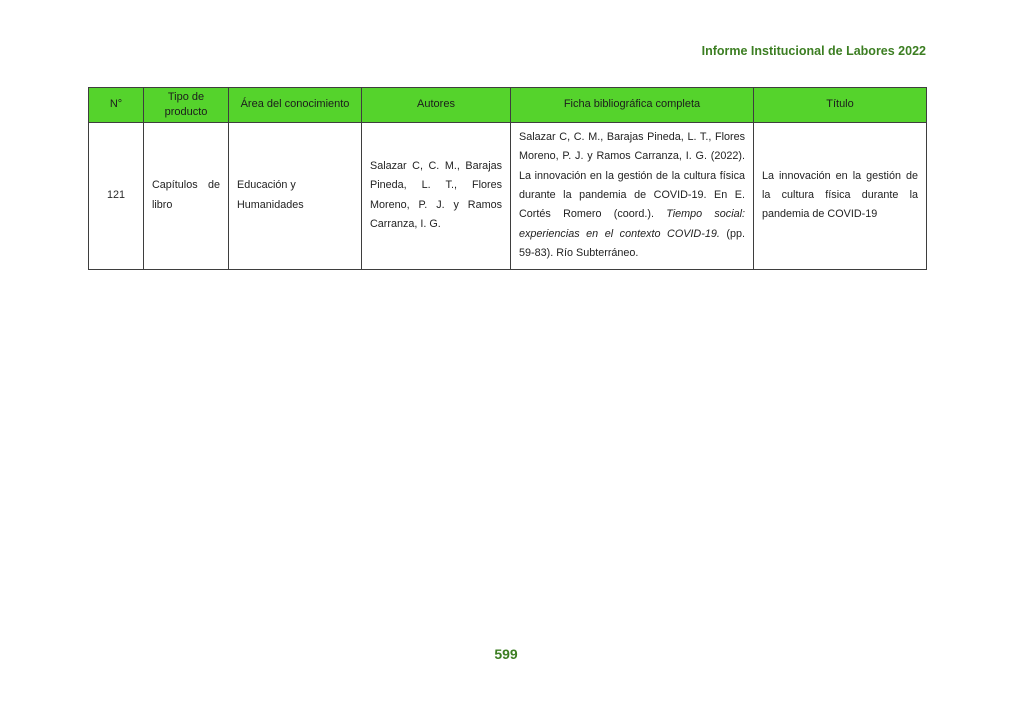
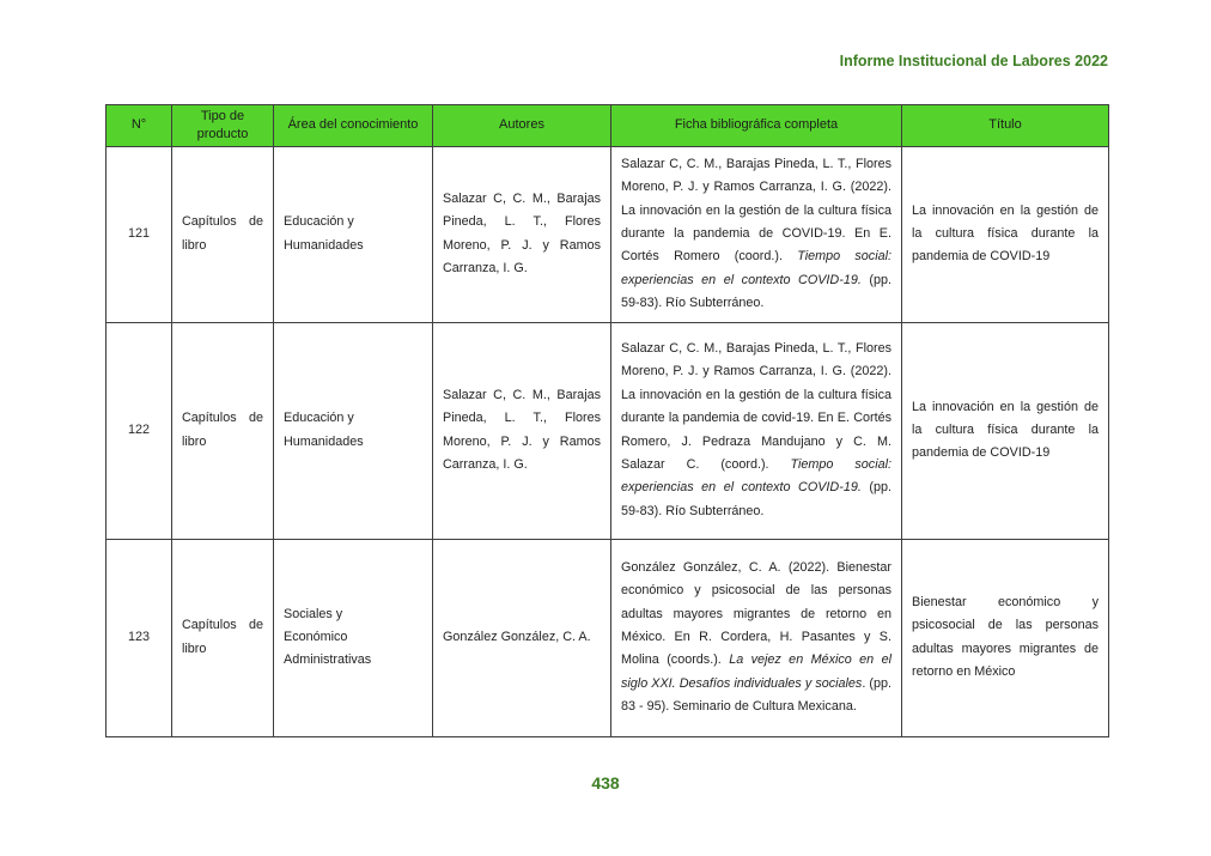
  Informe Institucional de Labores 2022
  N°	Tipo de producto	Área del conocimiento	Autores	Ficha bibliográfica completa	Título
  121	Capítulos de libro	Educación y Humanidades	Salazar C, C. M., Barajas Pineda, L. T., Flores Moreno, P. J. y Ramos Carranza, I. G.	Salazar C, C. M., Barajas Pineda, L. T., Flores Moreno, P. J. y Ramos Carranza, I. G. (2022). La innovación en la gestión de la cultura física durante la pandemia de COVID-19. En E. Cortés Romero (coord.). Tiempo social: experiencias en el contexto COVID-19. (pp. 59-83). Río Subterráneo.	La innovación en la gestión de la cultura física durante la pandemia de COVID-19
+ 122	Capítulos de libro	Educación y Humanidades	Salazar C, C. M., Barajas Pineda, L. T., Flores Moreno, P. J. y Ramos Carranza, I. G.	Salazar C, C. M., Barajas Pineda, L. T., Flores Moreno, P. J. y Ramos Carranza, I. G. (2022). La innovación en la gestión de la cultura física durante la pandemia de covid-19. En E. Cortés Romero, J. Pedraza Mandujano y C. M. Salazar C. (coord.). Tiempo social: experiencias en el contexto COVID-19. (pp. 59-83). Río Subterráneo.	La innovación en la gestión de la cultura física durante la pandemia de COVID-19
+ 123	Capítulos de libro	Sociales y Económico Administrativas	González González, C. A.	González González, C. A. (2022). Bienestar económico y psicosocial de las personas adultas mayores migrantes de retorno en México. En R. Cordera, H. Pasantes y S. Molina (coords.). La vejez en México en el siglo XXI. Desafíos individuales y sociales. (pp. 83 - 95). Seminario de Cultura Mexicana.	Bienestar económico y psicosocial de las personas adultas mayores migrantes de retorno en México
- 599
+ 438
